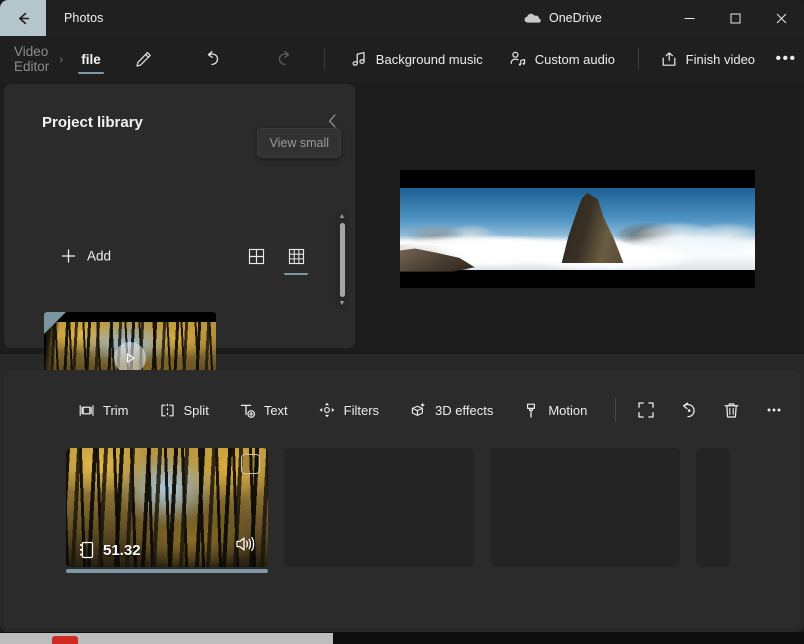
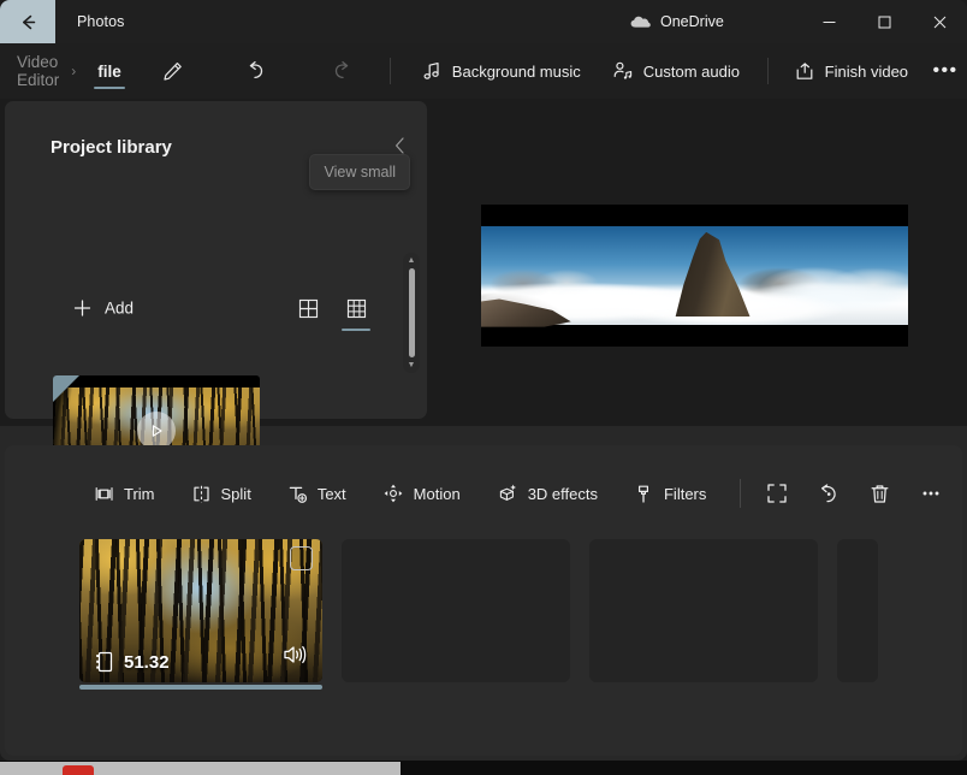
  Photos
  OneDrive
  Video Editor
  ›
  file
  Background music
  Custom audio
  Finish video
  •••
  Project library
  View small
  Add
  Trim
  Split
  Text
- Filters
+ Motion
  3D effects
- Motion
+ Filters
  51.32
